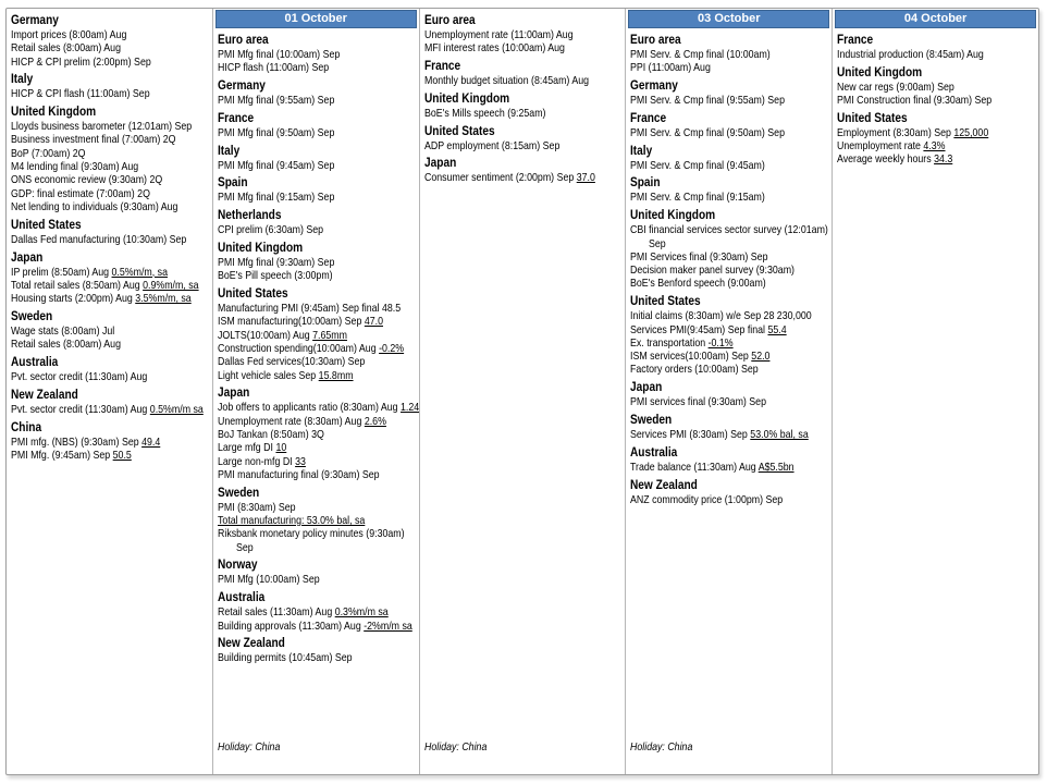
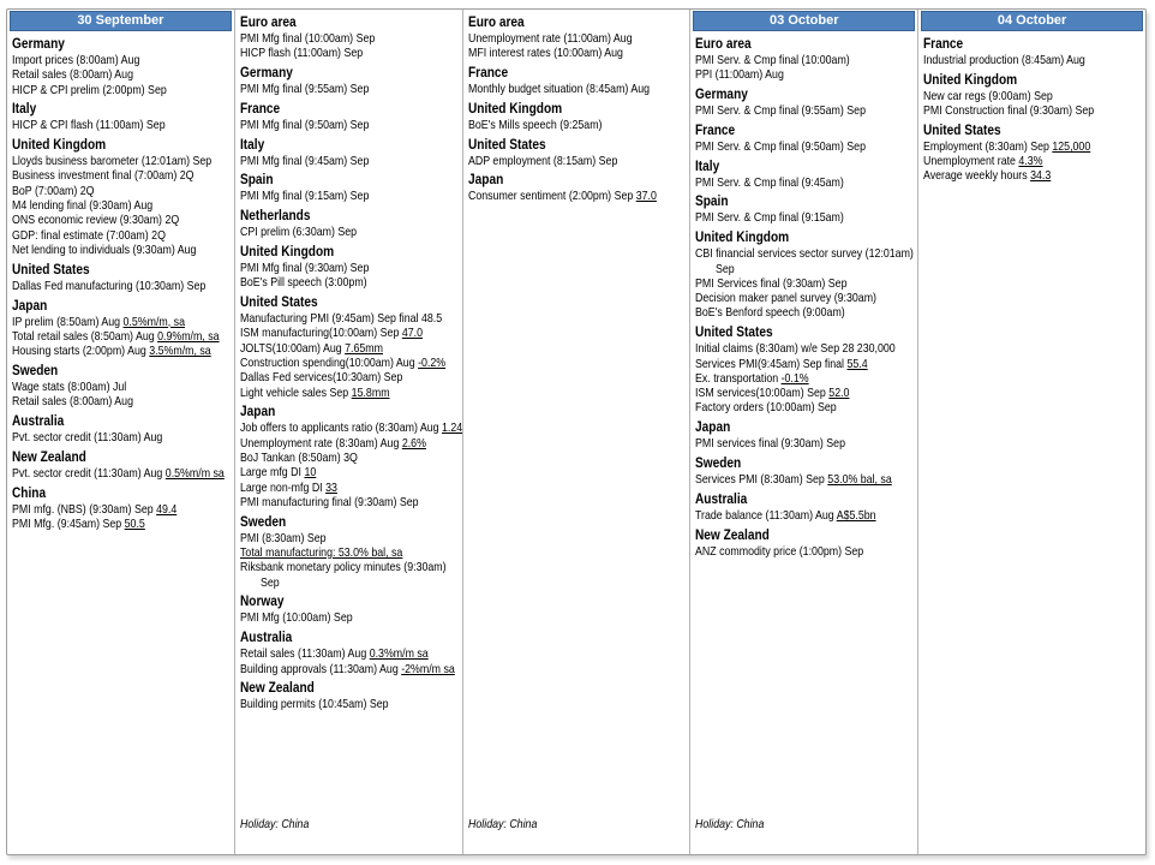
+ 30 September
  Germany
  Import prices (8:00am) Aug
  Retail sales (8:00am) Aug
  HICP & CPI prelim (2:00pm) Sep
  Italy
  HICP & CPI flash (11:00am) Sep
  United Kingdom
  Lloyds business barometer (12:01am) Sep
  Business investment final (7:00am) 2Q
  BoP (7:00am) 2Q
  M4 lending final (9:30am) Aug
  ONS economic review (9:30am) 2Q
  GDP: final estimate (7:00am) 2Q
  Net lending to individuals (9:30am) Aug
  United States
  Dallas Fed manufacturing (10:30am) Sep
  Japan
  IP prelim (8:50am) Aug 0.5%m/m, sa
  Total retail sales (8:50am) Aug 0.9%m/m, sa
  Housing starts (2:00pm) Aug 3.5%m/m, sa
  Sweden
  Wage stats (8:00am) Jul
  Retail sales (8:00am) Aug
  Australia
  Pvt. sector credit (11:30am) Aug
  New Zealand
  Pvt. sector credit (11:30am) Aug 0.5%m/m sa
  China
  PMI mfg. (NBS) (9:30am) Sep 49.4
  PMI Mfg. (9:45am) Sep 50.5
- 01 October
  Euro area
  PMI Mfg final (10:00am) Sep
  HICP flash (11:00am) Sep
  Germany
  PMI Mfg final (9:55am) Sep
  France
  PMI Mfg final (9:50am) Sep
  Italy
  PMI Mfg final (9:45am) Sep
  Spain
  PMI Mfg final (9:15am) Sep
  Netherlands
  CPI prelim (6:30am) Sep
  United Kingdom
  PMI Mfg final (9:30am) Sep
  BoE's Pill speech (3:00pm)
  United States
  Manufacturing PMI (9:45am) Sep final 48.5
  ISM manufacturing(10:00am) Sep 47.0
  JOLTS(10:00am) Aug 7.65mm
  Construction spending(10:00am) Aug -0.2%
  Dallas Fed services(10:30am) Sep
  Light vehicle sales Sep 15.8mm
  Japan
  Job offers to applicants ratio (8:30am) Aug 1.24
  Unemployment rate (8:30am) Aug 2.6%
  BoJ Tankan (8:50am) 3Q
  Large mfg DI 10
  Large non-mfg DI 33
  PMI manufacturing final (9:30am) Sep
  Sweden
  PMI (8:30am) Sep
  Total manufacturing: 53.0% bal, sa
  Riksbank monetary policy minutes (9:30am)
  Sep
  Norway
  PMI Mfg (10:00am) Sep
  Australia
  Retail sales (11:30am) Aug 0.3%m/m sa
  Building approvals (11:30am) Aug -2%m/m sa
  New Zealand
  Building permits (10:45am) Sep
  Holiday: China
  Euro area
  Unemployment rate (11:00am) Aug
  MFI interest rates (10:00am) Aug
  France
  Monthly budget situation (8:45am) Aug
  United Kingdom
  BoE's Mills speech (9:25am)
  United States
  ADP employment (8:15am) Sep
  Japan
  Consumer sentiment (2:00pm) Sep 37.0
  Holiday: China
  03 October
  Euro area
  PMI Serv. & Cmp final (10:00am)
  PPI (11:00am) Aug
  Germany
  PMI Serv. & Cmp final (9:55am) Sep
  France
  PMI Serv. & Cmp final (9:50am) Sep
  Italy
  PMI Serv. & Cmp final (9:45am)
  Spain
  PMI Serv. & Cmp final (9:15am)
  United Kingdom
  CBI financial services sector survey (12:01am)
  Sep
  PMI Services final (9:30am) Sep
  Decision maker panel survey (9:30am)
  BoE's Benford speech (9:00am)
  United States
  Initial claims (8:30am) w/e Sep 28 230,000
  Services PMI(9:45am) Sep final 55.4
  Ex. transportation -0.1%
  ISM services(10:00am) Sep 52.0
  Factory orders (10:00am) Sep
  Japan
  PMI services final (9:30am) Sep
  Sweden
  Services PMI (8:30am) Sep 53.0% bal, sa
  Australia
  Trade balance (11:30am) Aug A$5.5bn
  New Zealand
  ANZ commodity price (1:00pm) Sep
  Holiday: China
  04 October
  France
  Industrial production (8:45am) Aug
  United Kingdom
  New car regs (9:00am) Sep
  PMI Construction final (9:30am) Sep
  United States
  Employment (8:30am) Sep 125,000
  Unemployment rate 4.3%
  Average weekly hours 34.3
